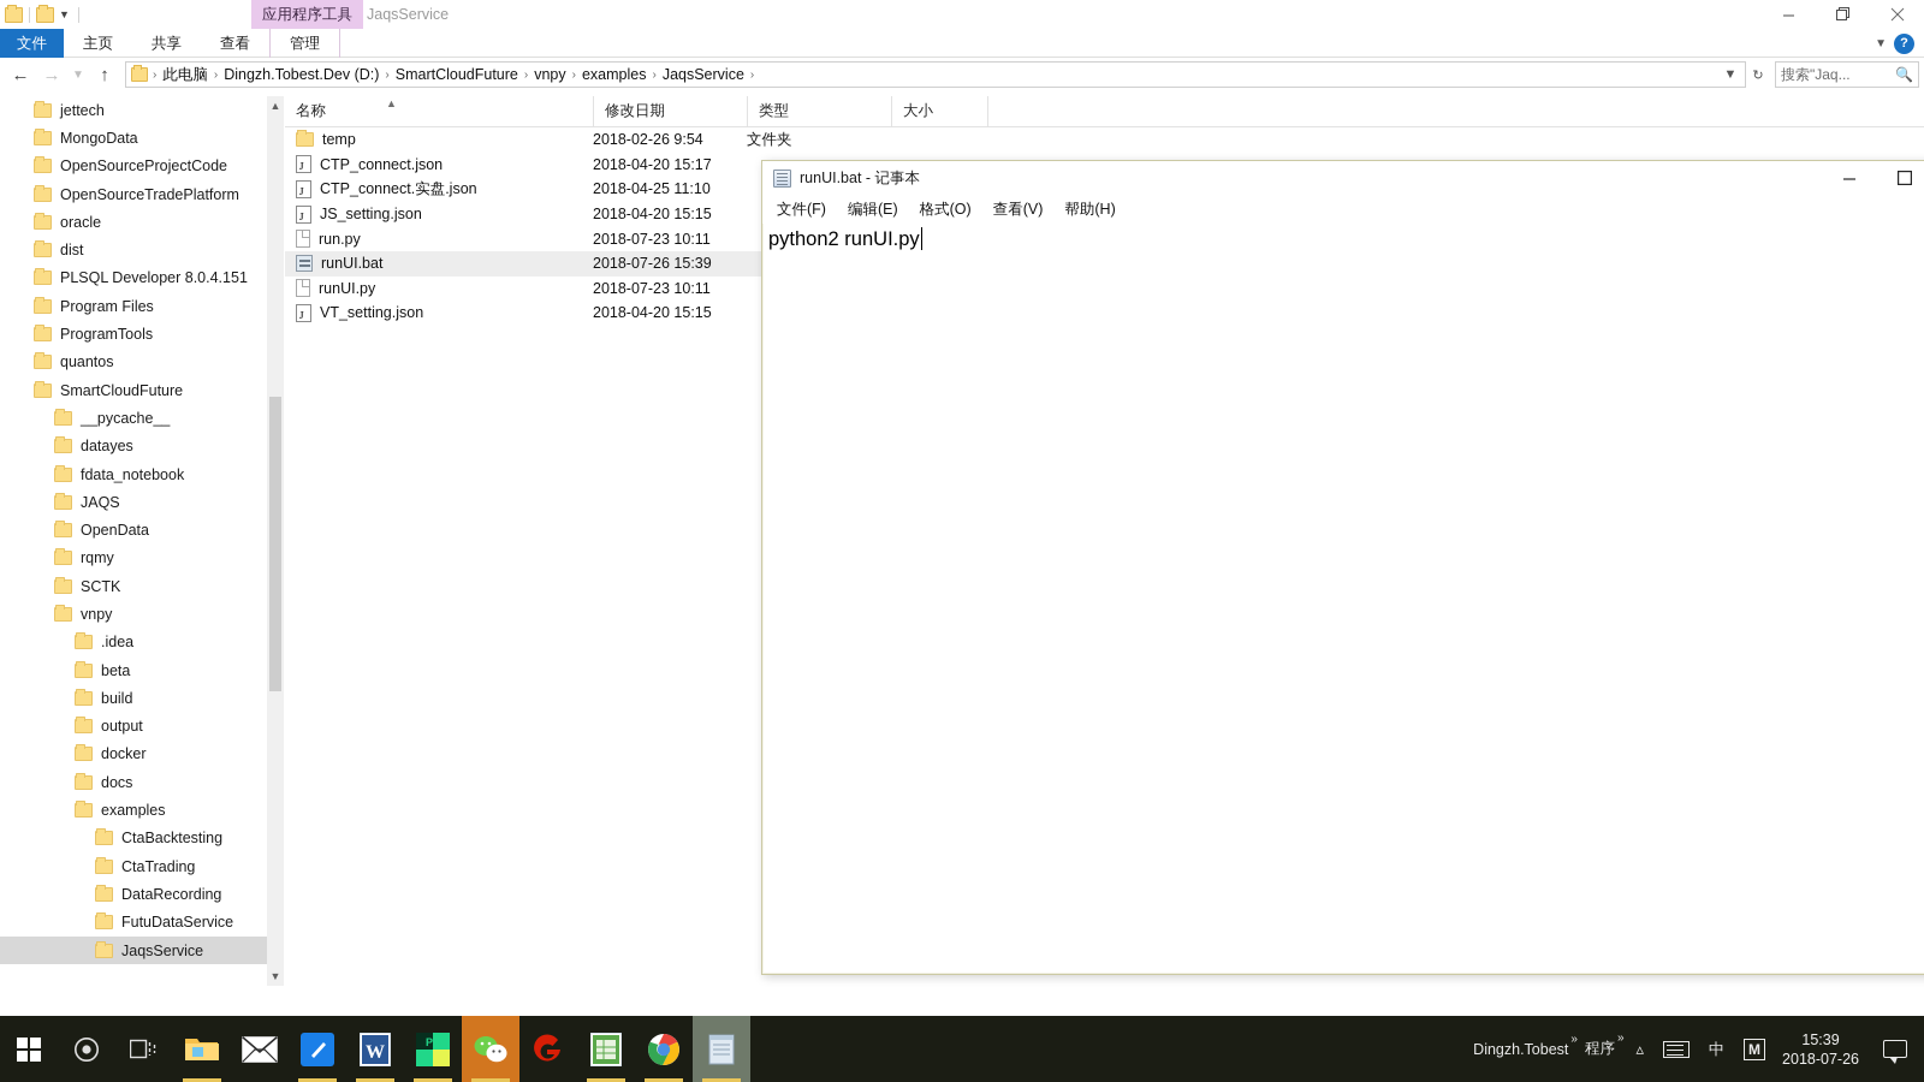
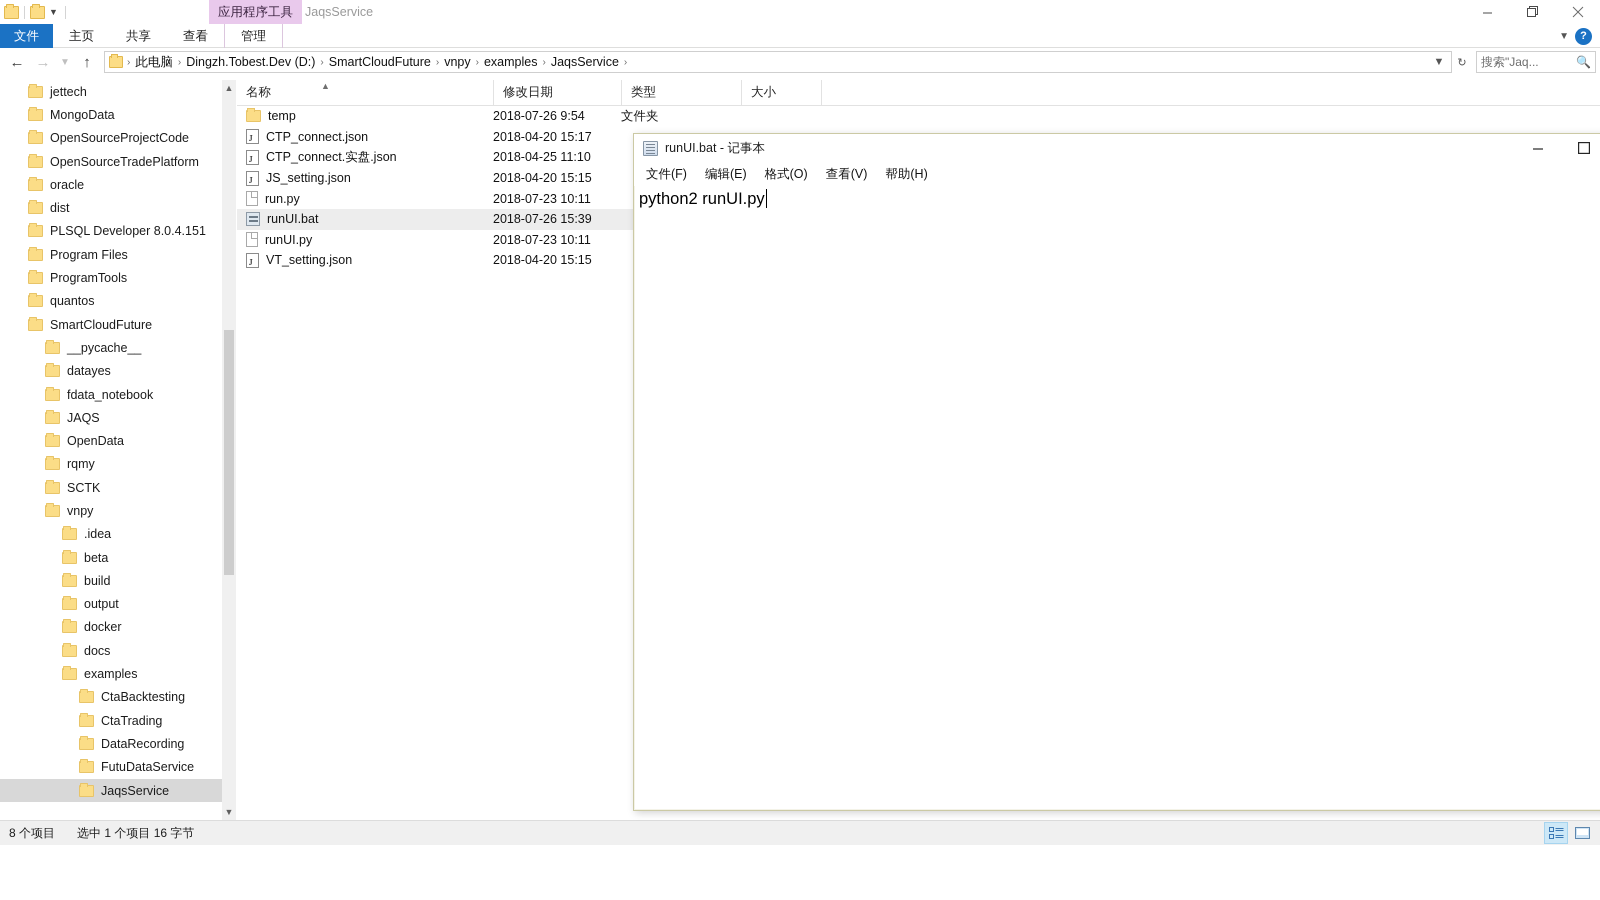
  ▼
  应用程序工具
  JaqsService
  文件
  主页
  共享
  查看
  管理
  ▼
  ?
  ←
  →
  ▼
  ↑
  ›
  此电脑
  ›
  Dingzh.Tobest.Dev (D:)
  ›
  SmartCloudFuture
  ›
  vnpy
  ›
  examples
  ›
  JaqsService
  ›
  ▼
  ↻
  搜索"Jaq...
  🔍
  jettech
  MongoData
  OpenSourceProjectCode
  OpenSourceTradePlatform
  oracle
  dist
  PLSQL Developer 8.0.4.151
  Program Files
  ProgramTools
  quantos
  SmartCloudFuture
  __pycache__
  datayes
  fdata_notebook
  JAQS
  OpenData
  rqmy
  SCTK
  vnpy
  .idea
  beta
  build
  output
  docker
  docs
  examples
  CtaBacktesting
  CtaTrading
  DataRecording
  FutuDataService
  JaqsService
  ▲
  ▼
  名称
  ▲
  修改日期
  类型
  大小
  temp
- 2018-02-26 9:54
+ 2018-07-26 9:54
  文件夹
  CTP_connect.json
  2018-04-20 15:17
  CTP_connect.实盘.json
  2018-04-25 11:10
  JS_setting.json
  2018-04-20 15:15
  run.py
  2018-07-23 10:11
  runUI.bat
  2018-07-26 15:39
  runUI.py
  2018-07-23 10:11
  VT_setting.json
  2018-04-20 15:15
+ 8 个项目
+ 选中 1 个项目 16 字节
  runUI.bat - 记事本
  文件(F)
  编辑(E)
  格式(O)
  查看(V)
  帮助(H)
  python2 runUI.py
- W
- PC
- Dingzh.Tobest»
- 程序»
- ▵
- 中
- M
- 15:39
- 2018-07-26
